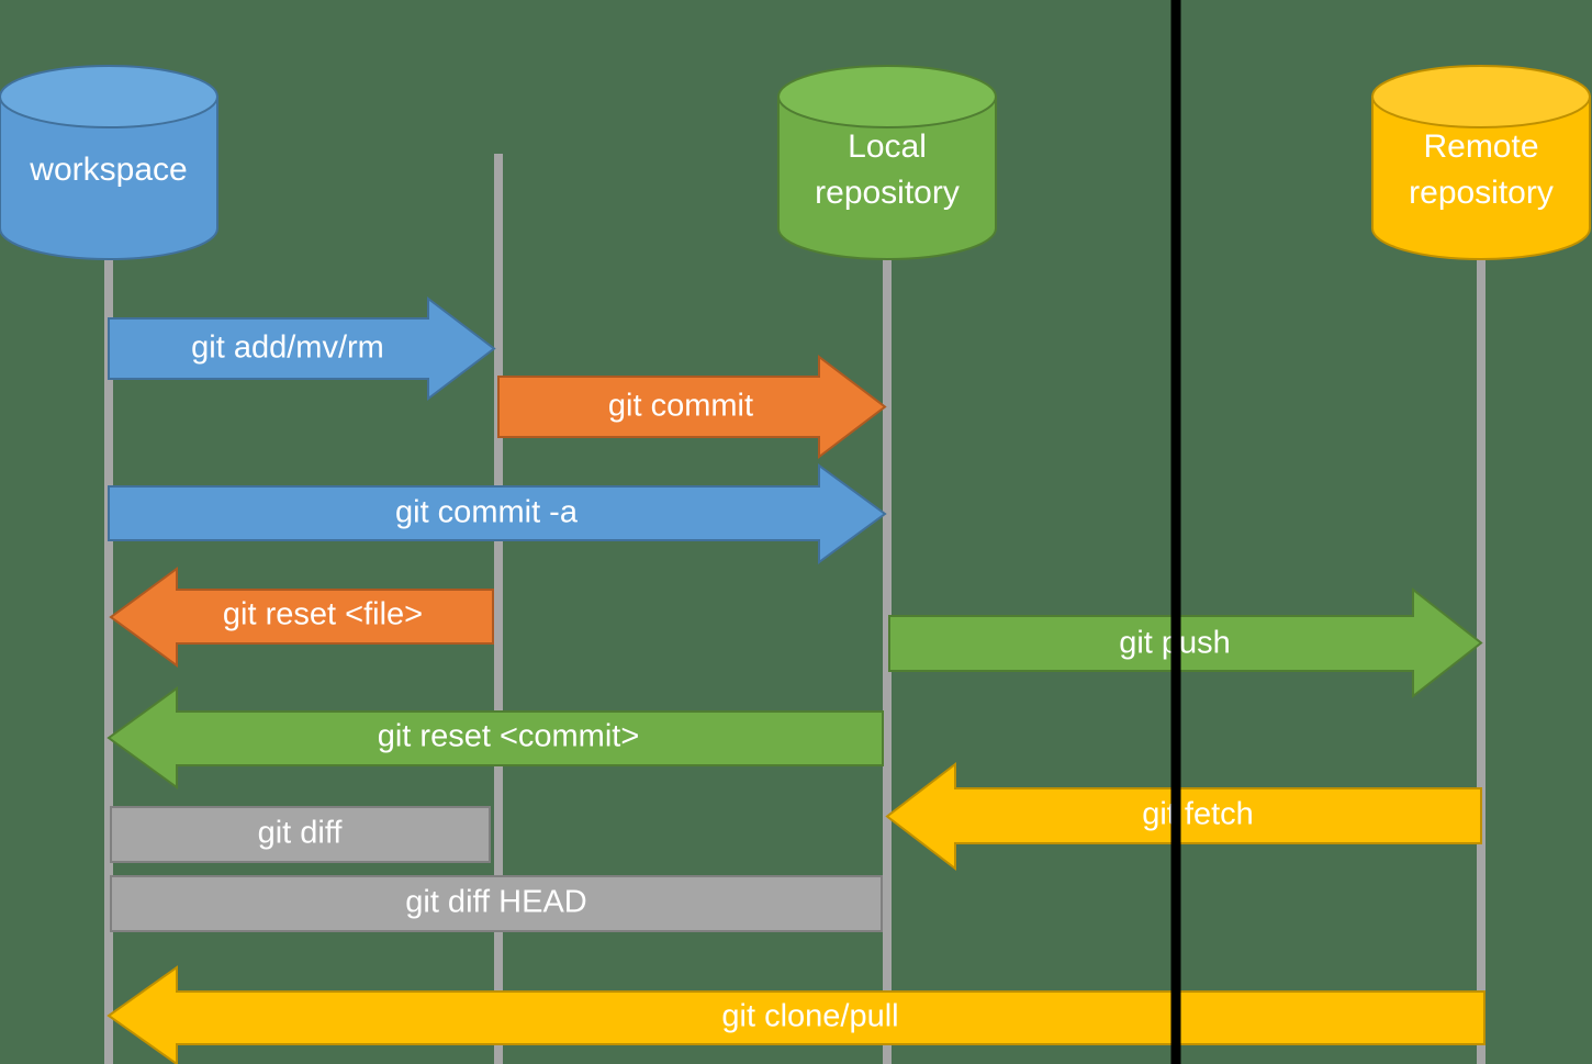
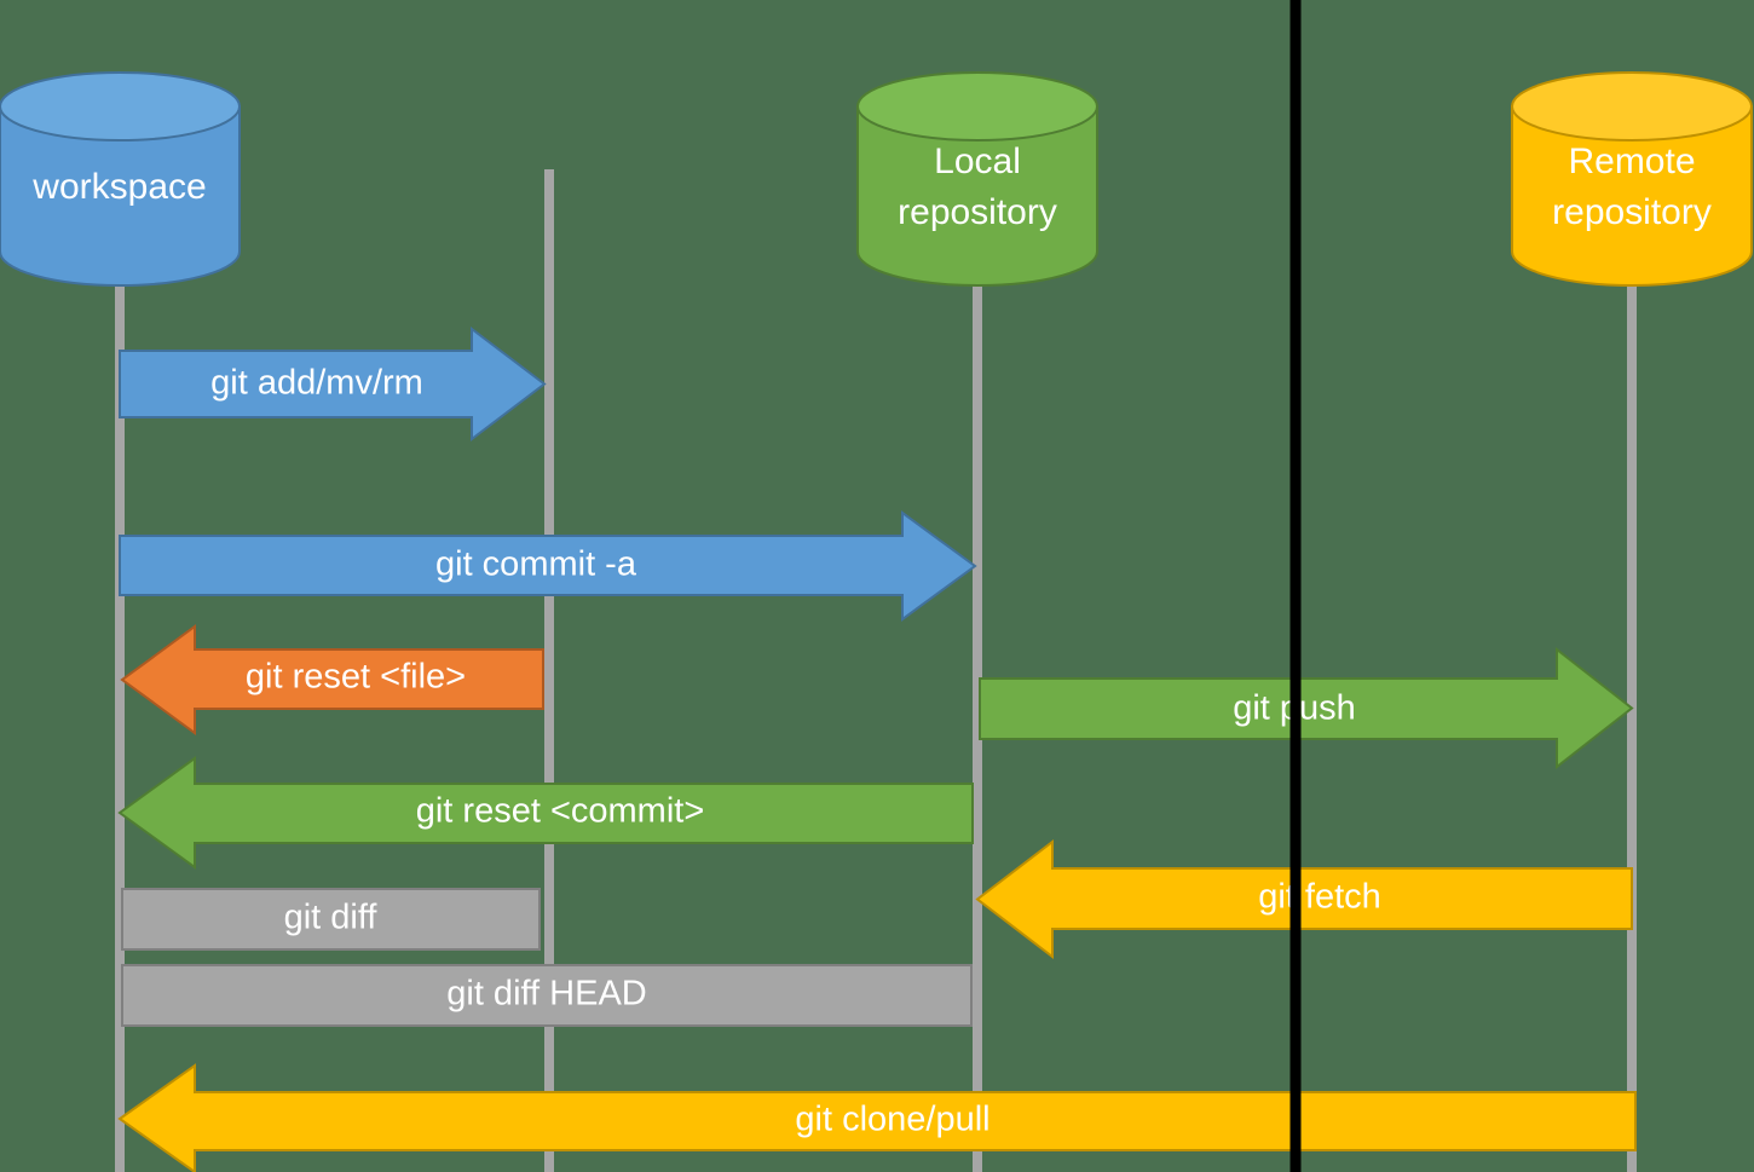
  git diff
  git diff HEAD
  git add/mv/rm
- git commit
  git commit -a
  git reset <file>
  git push
  git reset <commit>
  gi fetch
  git clone/pull
  workspace
  Local
  repository
  Remote
  repository
